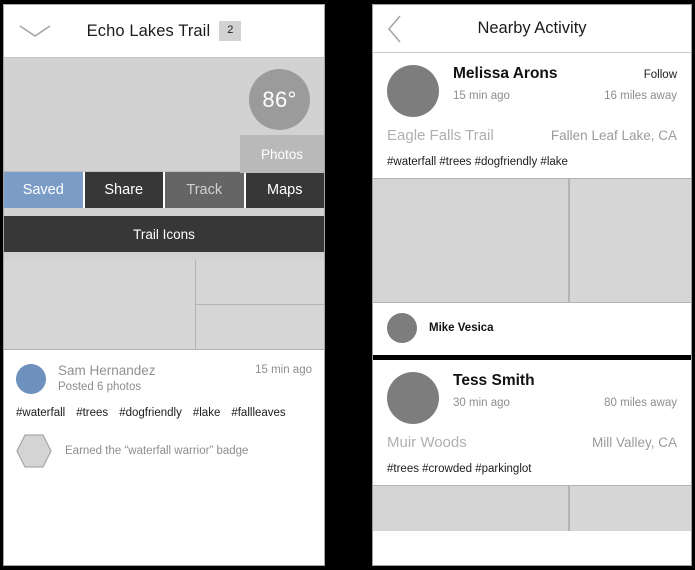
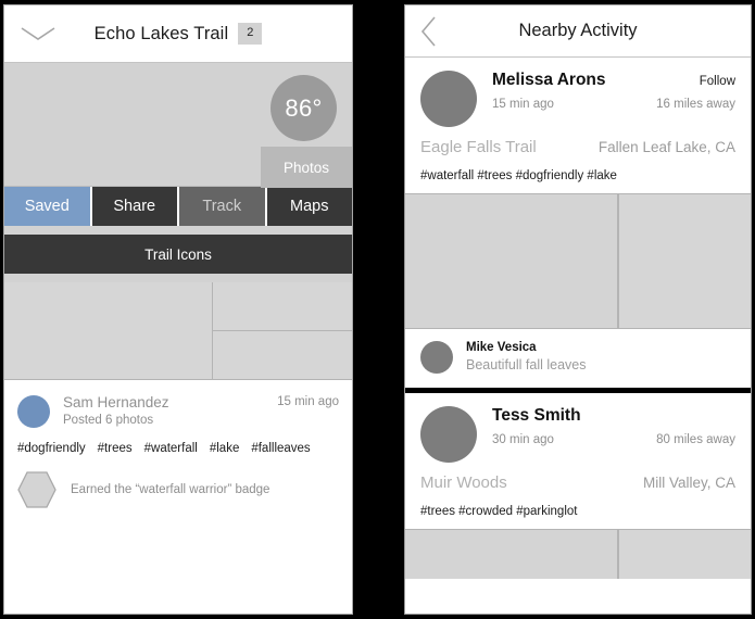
  Echo Lakes Trail
  2
  86°
  Photos
  Saved
  Share
  Track
  Maps
  Trail Icons
  Sam Hernandez
  Posted 6 photos
  15 min ago
- #waterfall
+ #dogfriendly
  #trees
- #dogfriendly
+ #waterfall
  #lake
  #fallleaves
  Earned the “waterfall warrior” badge
  Nearby Activity
  Melissa Arons
  Follow
  15 min ago
  16 miles away
  Eagle Falls Trail
  Fallen Leaf Lake, CA
  #waterfall #trees #dogfriendly #lake
  Mike Vesica
+ Beautifull fall leaves
  Tess Smith
  30 min ago
  80 miles away
  Muir Woods
  Mill Valley, CA
  #trees #crowded #parkinglot
